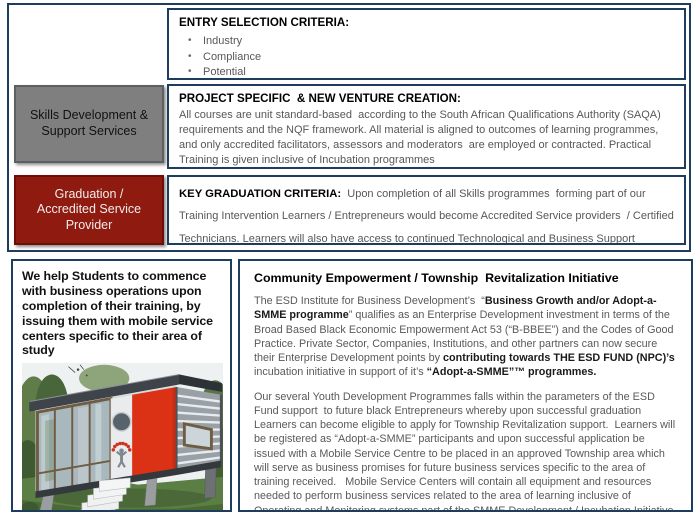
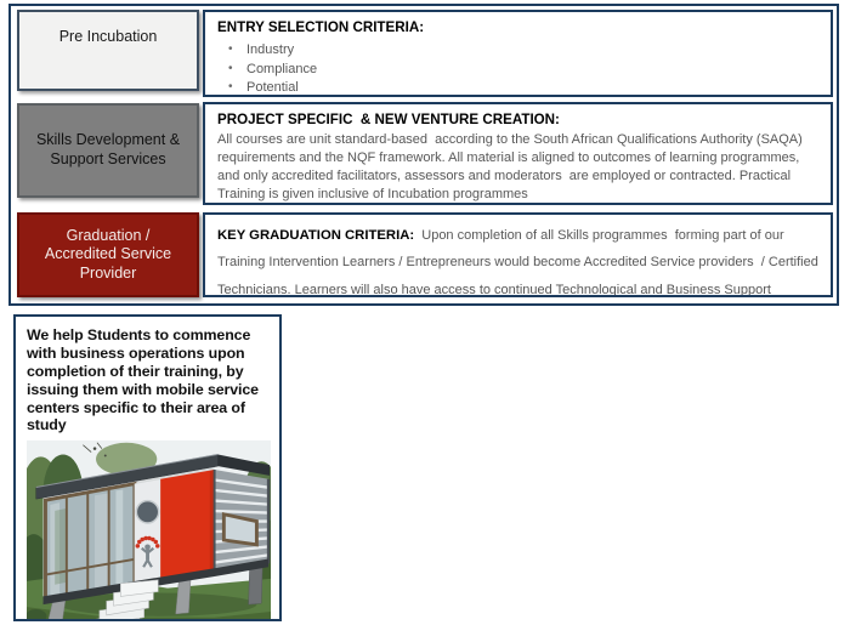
+ Pre Incubation
  ENTRY SELECTION CRITERIA:
  Industry
  Compliance
  Potential
  Skills Development & Support Services
  PROJECT SPECIFIC & NEW VENTURE CREATION:
  All courses are unit standard-based according to the South African Qualifications Authority (SAQA) requirements and the NQF framework. All material is aligned to outcomes of learning programmes, and only accredited facilitators, assessors and moderators are employed or contracted. Practical Training is given inclusive of Incubation programmes
  Graduation / Accredited Service Provider
  KEY GRADUATION CRITERIA: Upon completion of all Skills programmes forming part of our Training Intervention Learners / Entrepreneurs would become Accredited Service providers / Certified Technicians. Learners will also have access to continued Technological and Business Support
  We help Students to commence with business operations upon completion of their training, by issuing them with mobile service centers specific to their area of study
- Community Empowerment / Township Revitalization Initiative
- The ESD Institute for Business Development’s “Business Growth and/or Adopt-a-SMME programme” qualifies as an Enterprise Development investment in terms of the Broad Based Black Economic Empowerment Act 53 (“B-BBEE”) and the Codes of Good Practice. Private Sector, Companies, Institutions, and other partners can now secure their Enterprise Development points by contributing towards THE ESD FUND (NPC)’s incubation initiative in support of it’s “Adopt-a-SMME”™ programmes.
- Our several Youth Development Programmes falls within the parameters of the ESD Fund support to future black Entrepreneurs whereby upon successful graduation Learners can become eligible to apply for Township Revitalization support. Learners will be registered as “Adopt-a-SMME” participants and upon successful application be issued with a Mobile Service Centre to be placed in an approved Township area which will serve as business promises for future business services specific to the area of training received. Mobile Service Centers will contain all equipment and resources needed to perform business services related to the area of learning inclusive of Operating and Monitoring systems part of the SMME Development / Incubation Initiative.
